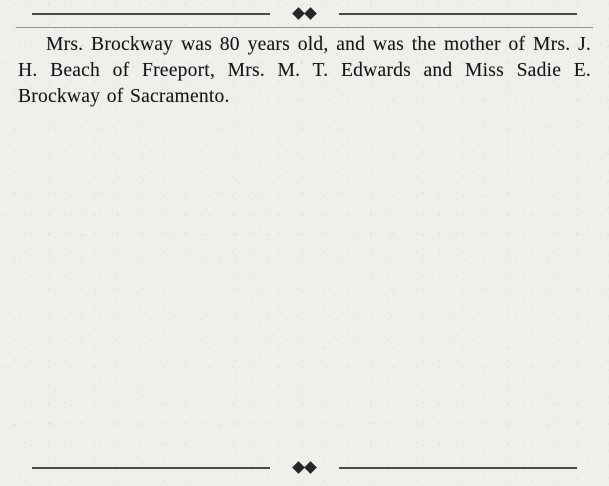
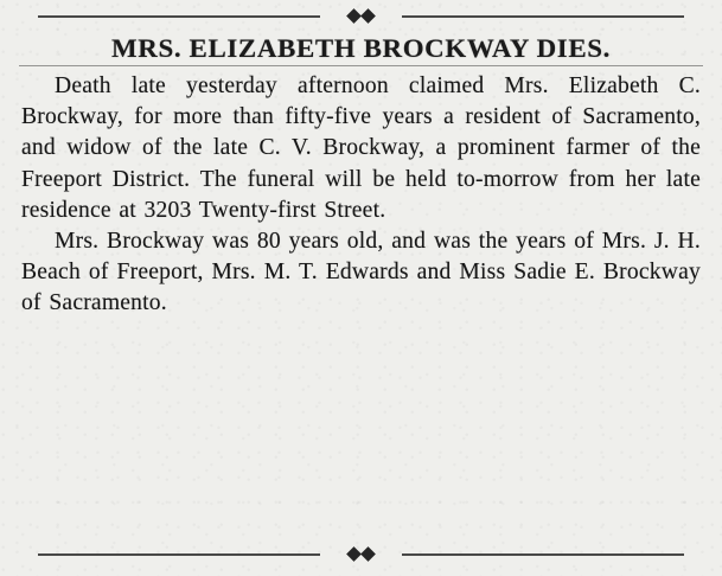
+ MRS. ELIZABETH BROCKWAY DIES.
+ Death late yesterday afternoon claimed Mrs. Elizabeth C. Brockway, for more than fifty-five years a resident of Sacramento, and widow of the late C. V. Brockway, a prominent farmer of the Freeport District. The funeral will be held to-morrow from her late residence at 3203 Twenty-first Street.
- Mrs. Brockway was 80 years old, and was the mother of Mrs. J. H. Beach of Freeport, Mrs. M. T. Edwards and Miss Sadie E. Brockway of Sacramento.
+ Mrs. Brockway was 80 years old, and was the years of Mrs. J. H. Beach of Freeport, Mrs. M. T. Edwards and Miss Sadie E. Brockway of Sacramento.
